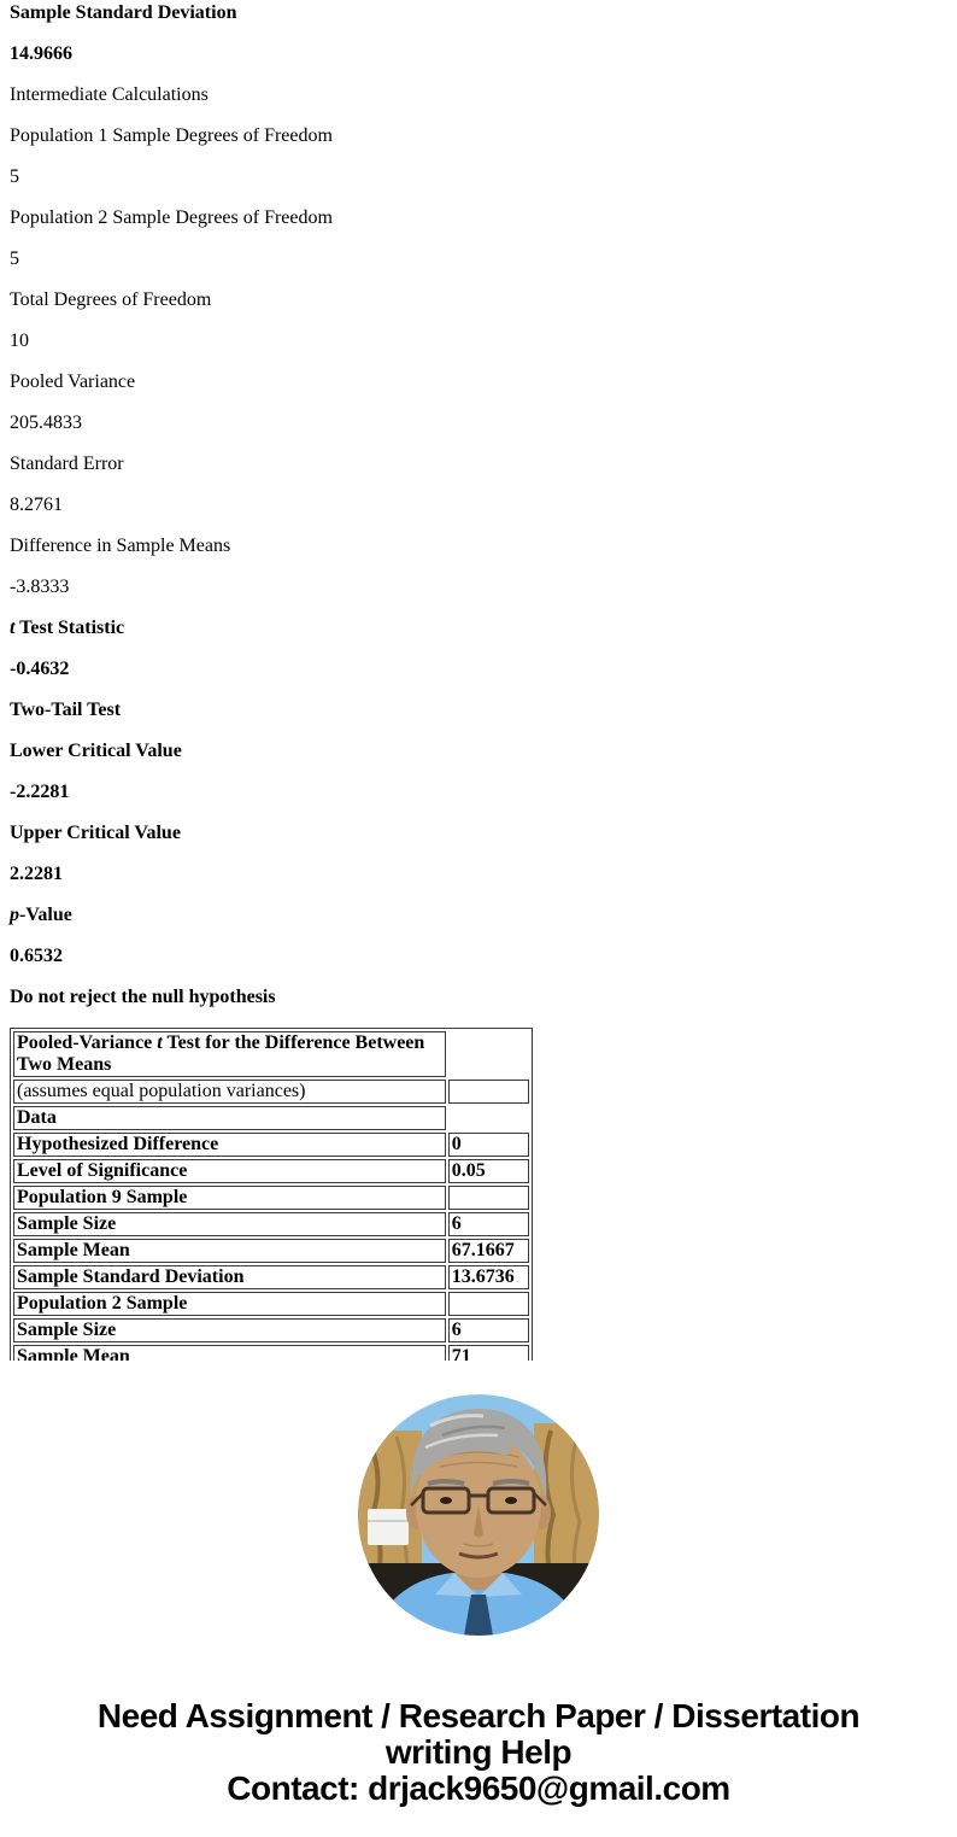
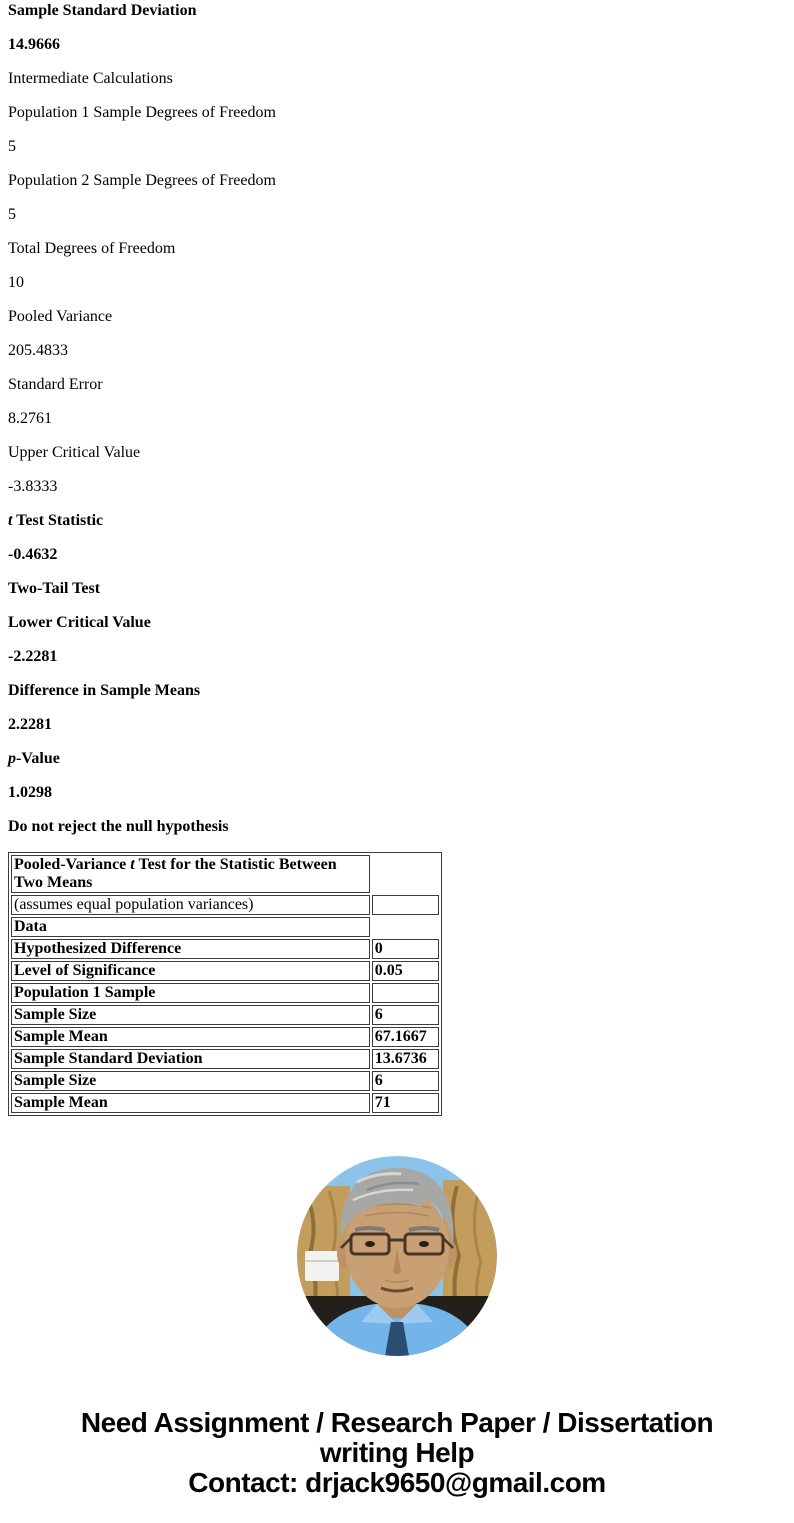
  Sample Standard Deviation
  14.9666
  Intermediate Calculations
  Population 1 Sample Degrees of Freedom
  5
  Population 2 Sample Degrees of Freedom
  5
  Total Degrees of Freedom
  10
  Pooled Variance
  205.4833
  Standard Error
  8.2761
- Difference in Sample Means
+ Upper Critical Value
  -3.8333
  t Test Statistic
  -0.4632
  Two-Tail Test
  Lower Critical Value
  -2.2281
- Upper Critical Value
+ Difference in Sample Means
  2.2281
  p-Value
- 0.6532
+ 1.0298
  Do not reject the null hypothesis
- Pooled-Variance t Test for the Difference Between Two Means
+ Pooled-Variance t Test for the Statistic Between Two Means
  (assumes equal population variances)
  Data
  Hypothesized Difference	0
  Level of Significance	0.05
- Population 9 Sample
+ Population 1 Sample
  Sample Size	6
  Sample Mean	67.1667
  Sample Standard Deviation	13.6736
- Population 2 Sample
  Sample Size	6
  Sample Mean	71
  Need Assignment / Research Paper / Dissertation
  writing Help
  Contact: drjack9650@gmail.com
